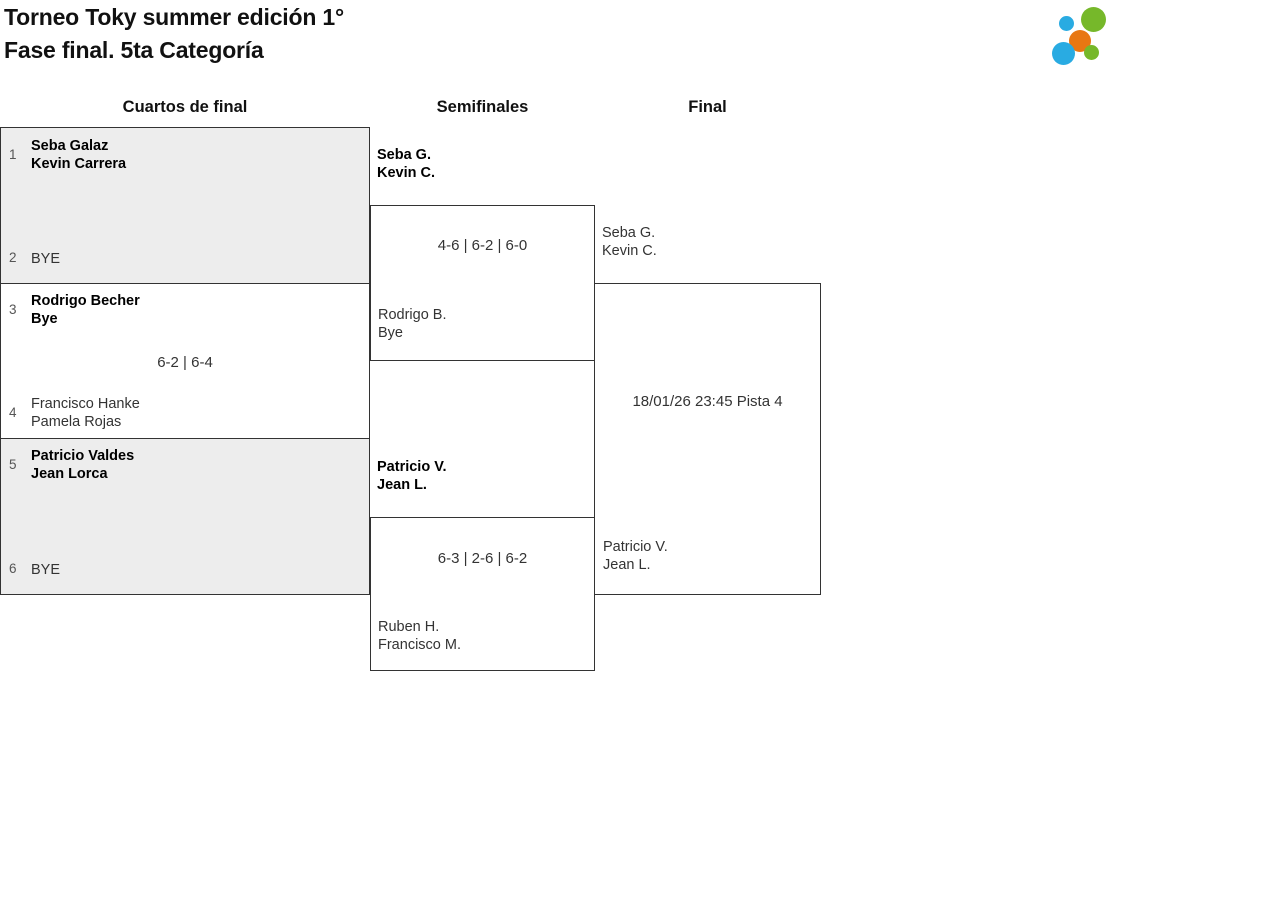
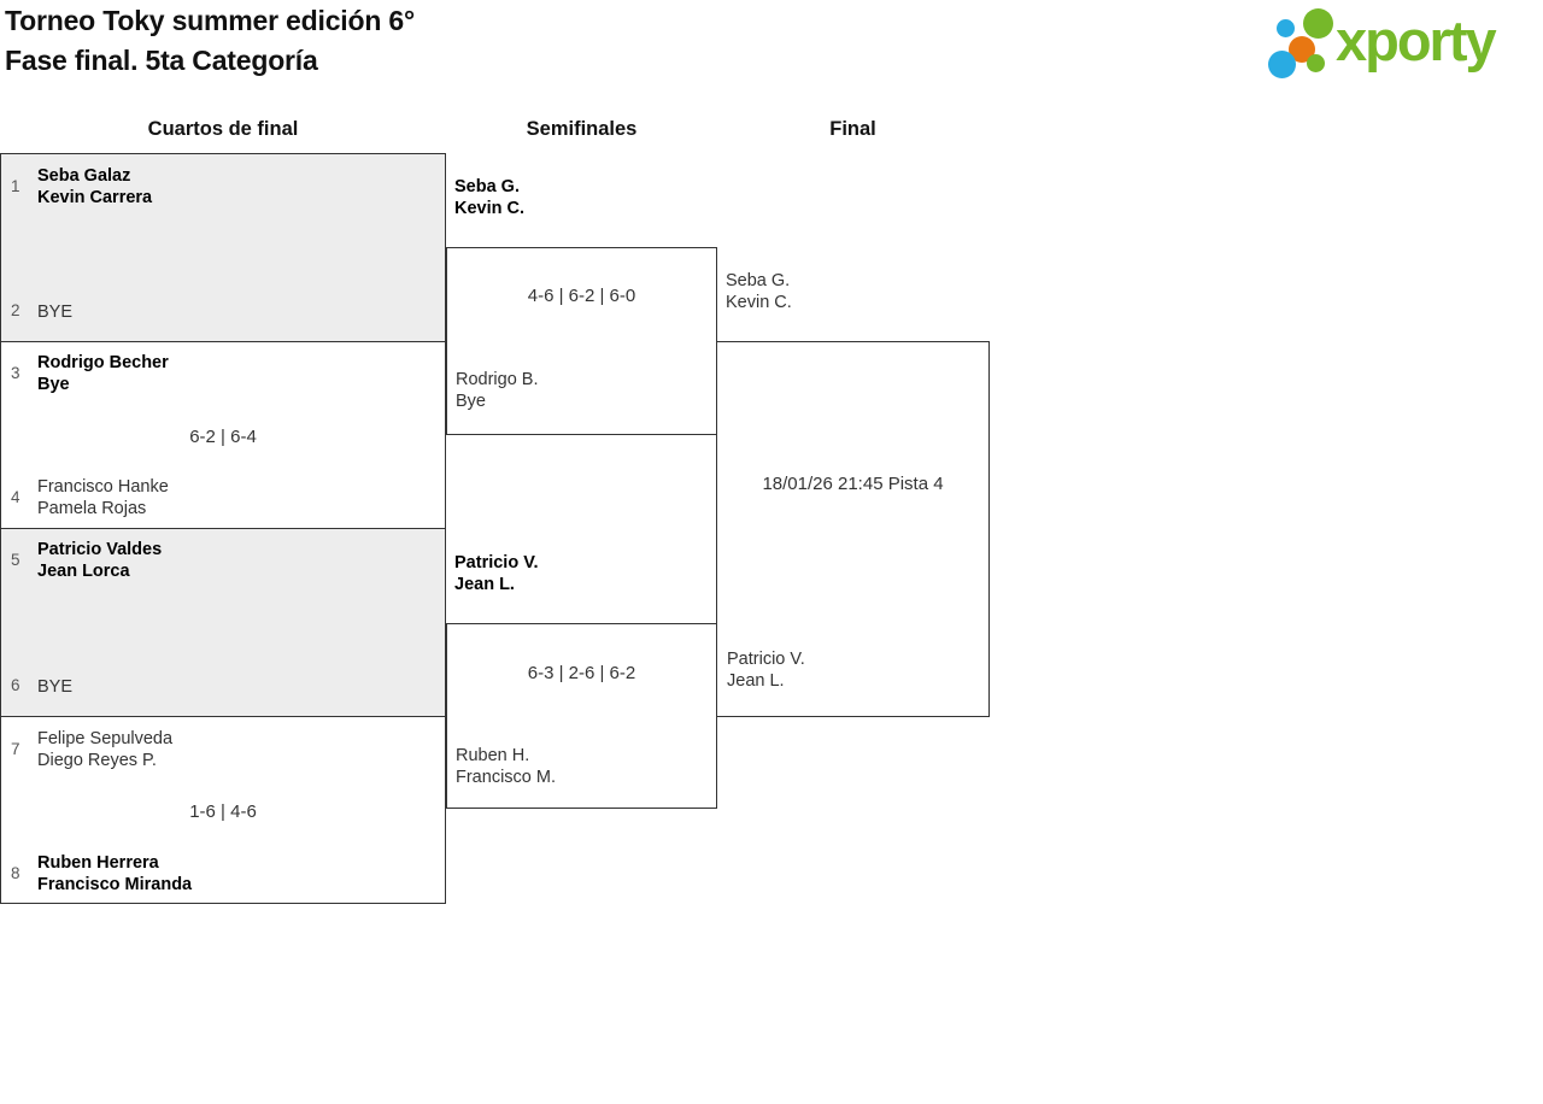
- Torneo Toky summer edición 1°
+ Torneo Toky summer edición 6°
  Fase final. 5ta Categoría
+ xporty
  Cuartos de final
  Semifinales
  Final
  1
  Seba Galaz
  Kevin Carrera
  2
  BYE
  3
  Rodrigo Becher
  Bye
  6-2 | 6-4
  4
  Francisco Hanke
  Pamela Rojas
  5
  Patricio Valdes
  Jean Lorca
  6
  BYE
+ 7
+ Felipe Sepulveda
+ Diego Reyes P.
+ 1-6 | 4-6
+ 8
+ Ruben Herrera
+ Francisco Miranda
  Seba G.
  Kevin C.
  4-6 | 6-2 | 6-0
  Rodrigo B.
  Bye
  Patricio V.
  Jean L.
  6-3 | 2-6 | 6-2
  Ruben H.
  Francisco M.
  Seba G.
  Kevin C.
- 18/01/26 23:45 Pista 4
+ 18/01/26 21:45 Pista 4
  Patricio V.
  Jean L.
